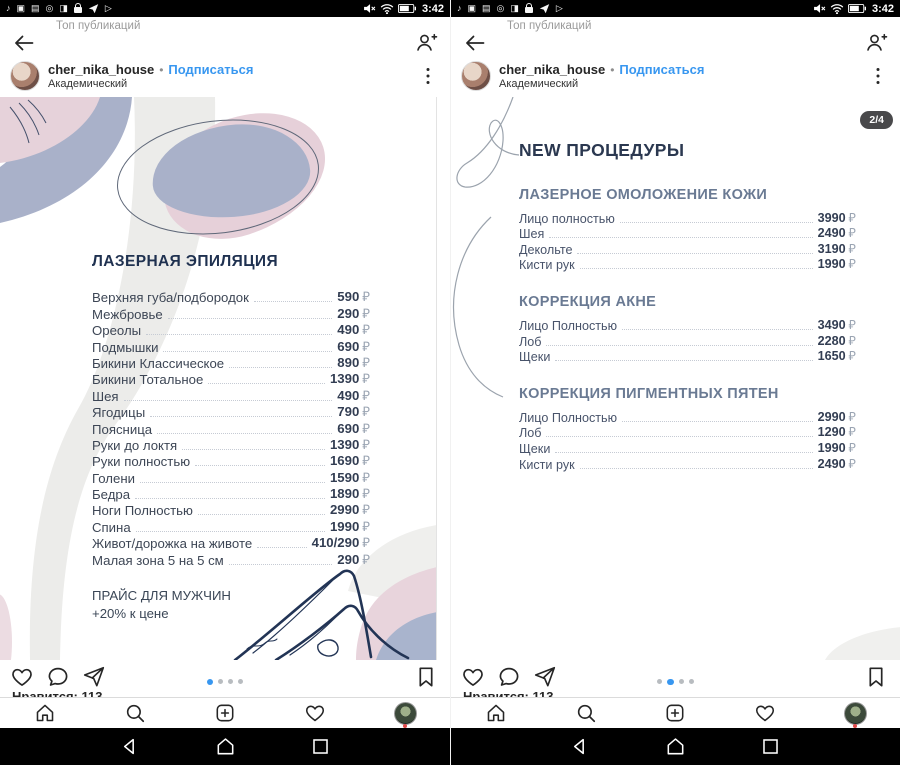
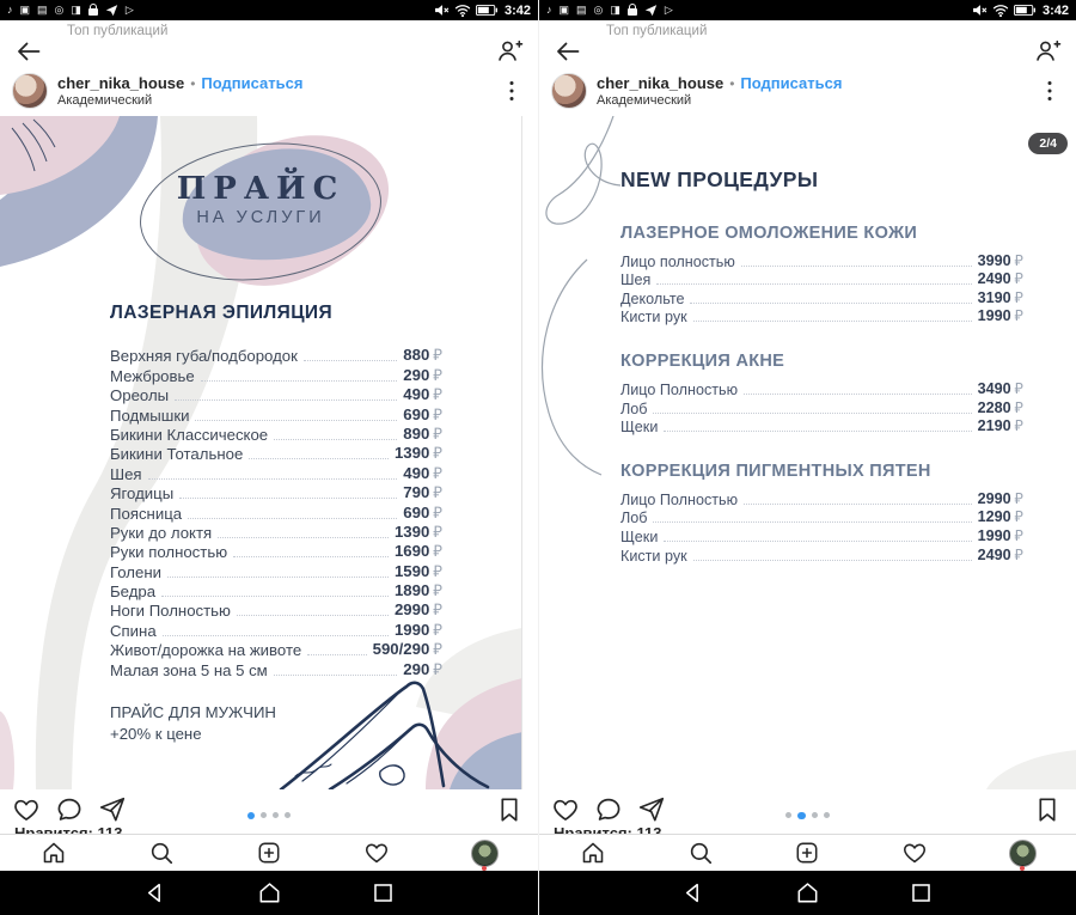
  ♪
  ▣
  ▤
  ◎
  ◨
  ▷
  3:42
  Топ публикаций
  cher_nika_house
  •
  Подписаться
  Академический
+ ПРАЙС
+ НА УСЛУГИ
  ЛАЗЕРНАЯ ЭПИЛЯЦИЯ
  Верхняя губа/подбородок
- 590 ₽
+ 880 ₽
  Межбровье
  290 ₽
  Ореолы
  490 ₽
  Подмышки
  690 ₽
  Бикини Классическое
  890 ₽
  Бикини Тотальное
  1390 ₽
  Шея
  490 ₽
  Ягодицы
  790 ₽
  Поясница
  690 ₽
  Руки до локтя
  1390 ₽
  Руки полностью
  1690 ₽
  Голени
  1590 ₽
  Бедра
  1890 ₽
  Ноги Полностью
  2990 ₽
  Спина
  1990 ₽
  Живот/дорожка на животе
- 410/290 ₽
+ 590/290 ₽
  Малая зона 5 на 5 см
  290 ₽
  ПРАЙС ДЛЯ МУЖЧИН
  +20% к цене
  ♪
  ▣
  ▤
  ◎
  ◨
  ▷
  3:42
  Топ публикаций
  cher_nika_house
  •
  Подписаться
  Академический
  2/4
  NEW ПРОЦЕДУРЫ
  ЛАЗЕРНОЕ ОМОЛОЖЕНИЕ КОЖИ
  Лицо полностью
  3990 ₽
  Шея
  2490 ₽
  Декольте
  3190 ₽
  Кисти рук
  1990 ₽
  КОРРЕКЦИЯ АКНЕ
  Лицо Полностью
  3490 ₽
  Лоб
  2280 ₽
  Щеки
- 1650 ₽
+ 2190 ₽
  КОРРЕКЦИЯ ПИГМЕНТНЫХ ПЯТЕН
  Лицо Полностью
  2990 ₽
  Лоб
  1290 ₽
  Щеки
  1990 ₽
  Кисти рук
  2490 ₽
